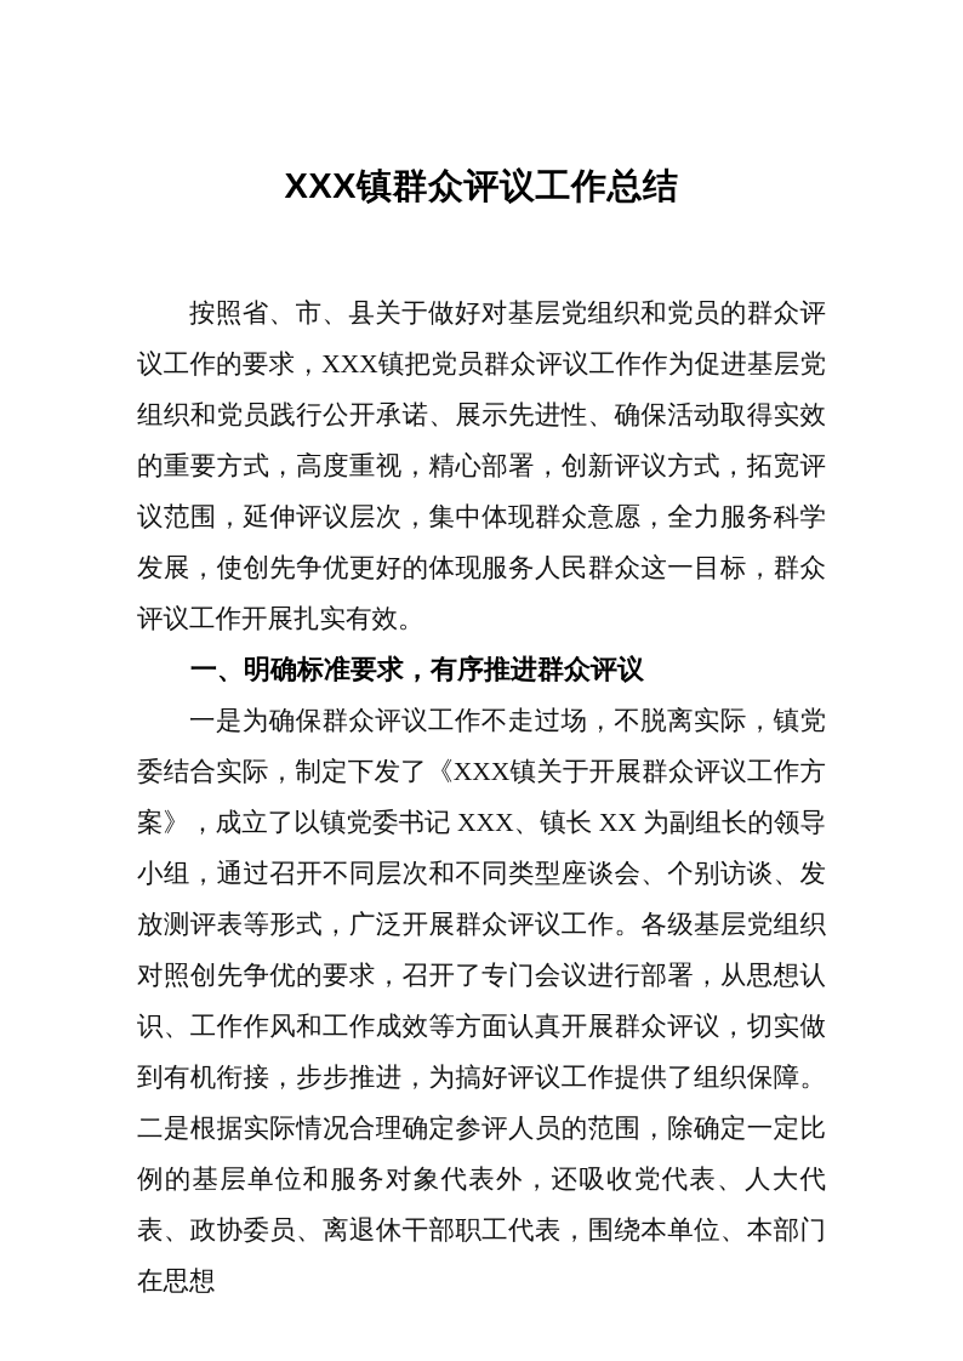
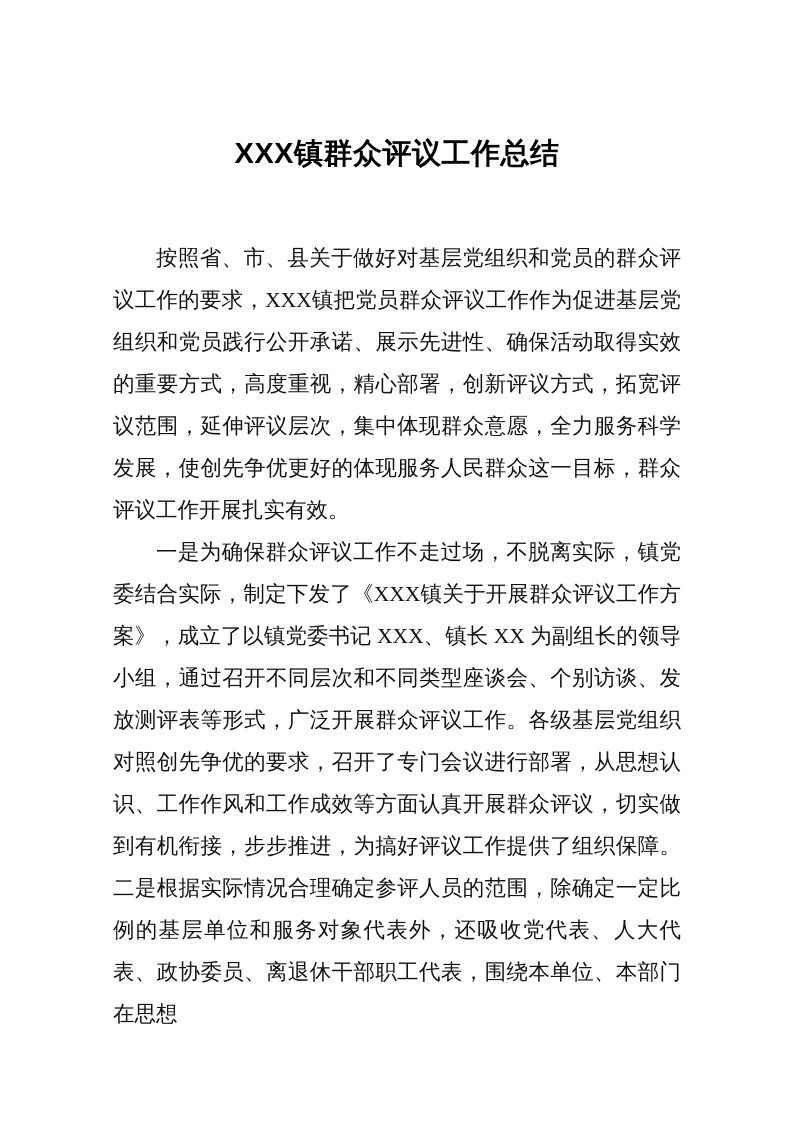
  XXX镇群众评议工作总结
  按照省、市、县关于做好对基层党组织和党员的群众评议工作的要求，XXX镇把党员群众评议工作作为促进基层党组织和党员践行公开承诺、展示先进性、确保活动取得实效的重要方式，高度重视，精心部署，创新评议方式，拓宽评议范围，延伸评议层次，集中体现群众意愿，全力服务科学发展，使创先争优更好的体现服务人民群众这一目标，群众评议工作开展扎实有效。
- 一、明确标准要求，有序推进群众评议
  一是为确保群众评议工作不走过场，不脱离实际，镇党委结合实际，制定下发了《XXX镇关于开展群众评议工作方案》，成立了以镇党委书记 XXX、镇长 XX 为副组长的领导小组，通过召开不同层次和不同类型座谈会、个别访谈、发放测评表等形式，广泛开展群众评议工作。各级基层党组织对照创先争优的要求，召开了专门会议进行部署，从思想认识、工作作风和工作成效等方面认真开展群众评议，切实做到有机衔接，步步推进，为搞好评议工作提供了组织保障。二是根据实际情况合理确定参评人员的范围，除确定一定比例的基层单位和服务对象代表外，还吸收党代表、人大代表、政协委员、离退休干部职工代表，围绕本单位、本部门在思想
